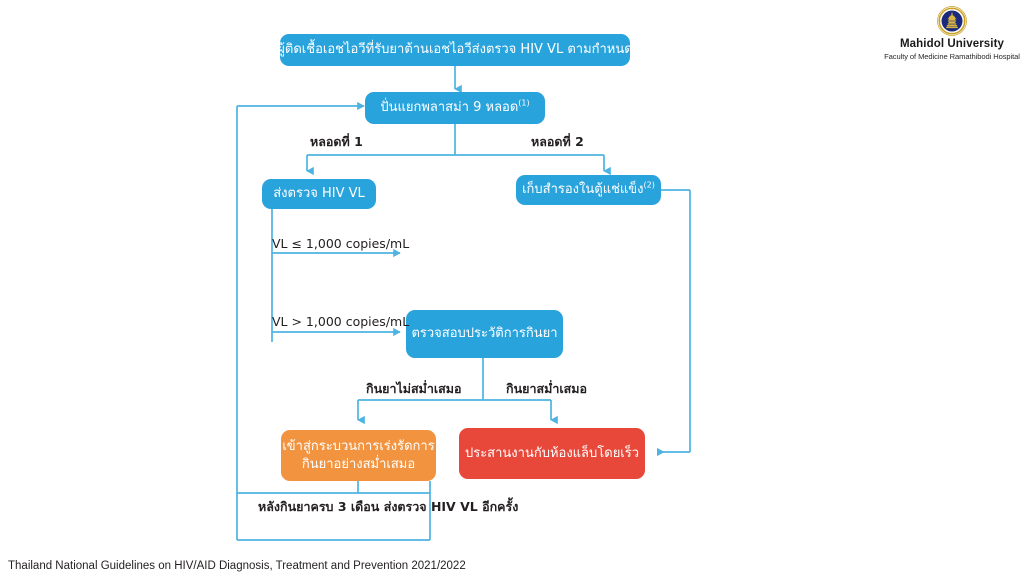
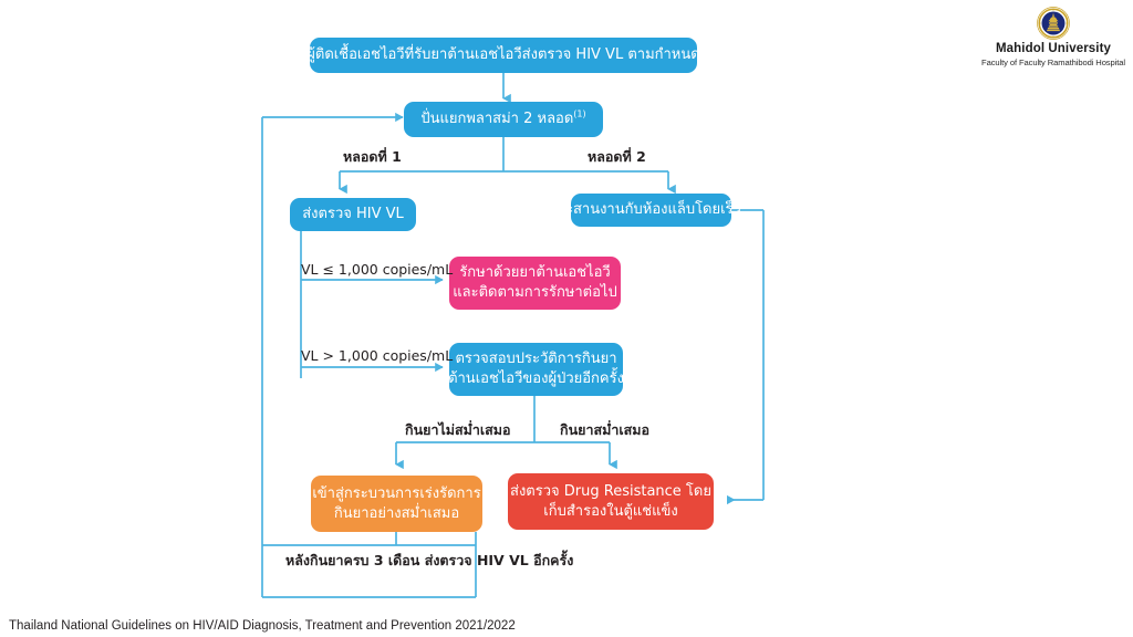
  ผู้ติดเชื้อเอชไอวีที่รับยาต้านเอชไอวีส่งตรวจ HIV VL ตามกำหนด
- ปั่นแยกพลาสม่า 9 หลอด(1)
+ ปั่นแยกพลาสม่า 2 หลอด(1)
  ส่งตรวจ HIV VL
- เก็บสำรองในตู้แช่แข็ง(2)
+ ประสานงานกับห้องแล็บโดยเร็ว(2)
+ รักษาด้วยยาต้านเอชไอวี
+ และติดตามการรักษาต่อไป
  ตรวจสอบประวัติการกินยา
+ ต้านเอชไอวีของผู้ป่วยอีกครั้ง
  เข้าสู่กระบวนการเร่งรัดการ
  กินยาอย่างสม่ำเสมอ
+ ส่งตรวจ Drug Resistance โดย
- ประสานงานกับห้องแล็บโดยเร็ว
+ เก็บสำรองในตู้แช่แข็ง
  หลอดที่ 1
  หลอดที่ 2
  VL ≤ 1,000 copies/mL
  VL > 1,000 copies/mL
  กินยาไม่สม่ำเสมอ
  กินยาสม่ำเสมอ
  หลังกินยาครบ 3 เดือน ส่งตรวจ HIV VL อีกครั้ง
  Thailand National Guidelines on HIV/AID Diagnosis, Treatment and Prevention 2021/2022
  Mahidol University
- Faculty of Medicine Ramathibodi Hospital
+ Faculty of Faculty Ramathibodi Hospital
